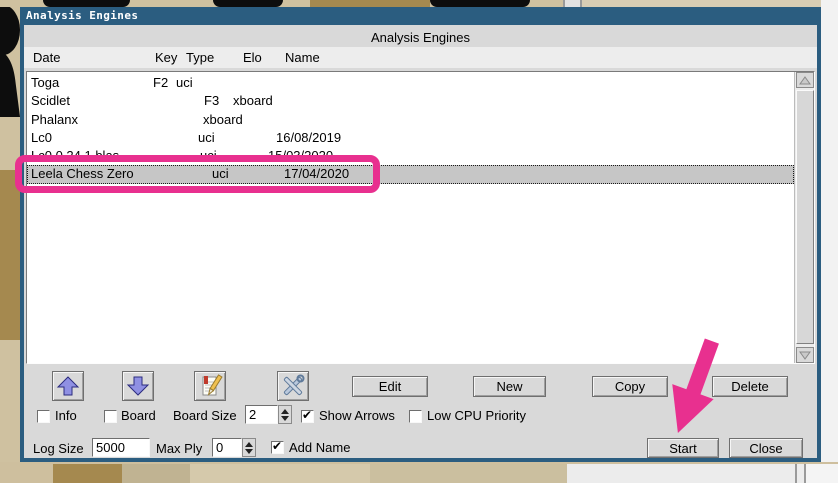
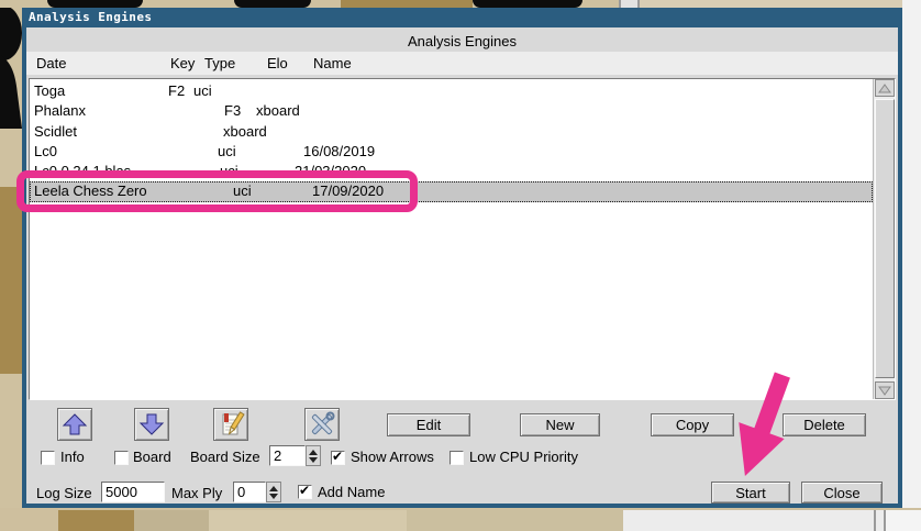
  Analysis Engines
  Analysis Engines
  Date
  Key
  Type
  Elo
  Name
  Toga
  F2
  uci
- Scidlet
+ Phalanx
  F3
  xboard
- Phalanx
+ Scidlet
  xboard
  Lc0
  uci
  16/08/2019
  Lc0 0.24.1 blas
  uci
- 15/03/2020
+ 21/03/2020
  Leela Chess Zero
  uci
- 17/04/2020
+ 17/09/2020
  Edit
  New
  Copy
  Delete
  Start
  Close
  Info
  Board
  Board Size
  2
  Show Arrows
  Low CPU Priority
  Log Size
  5000
  Max Ply
  0
  Add Name
